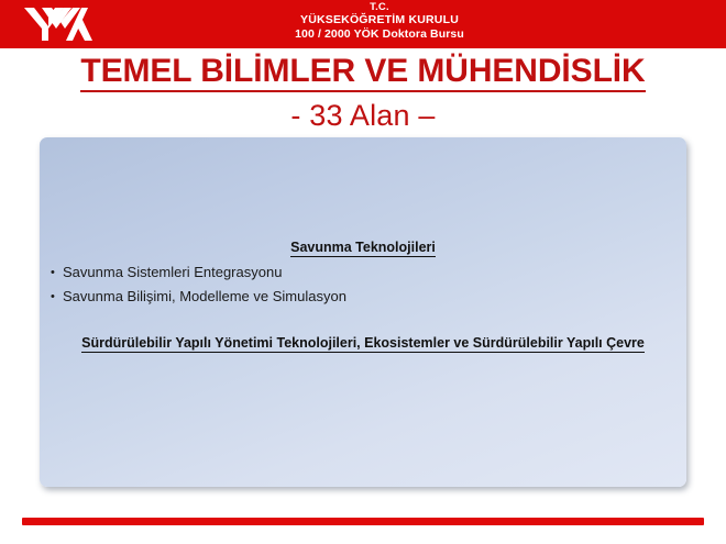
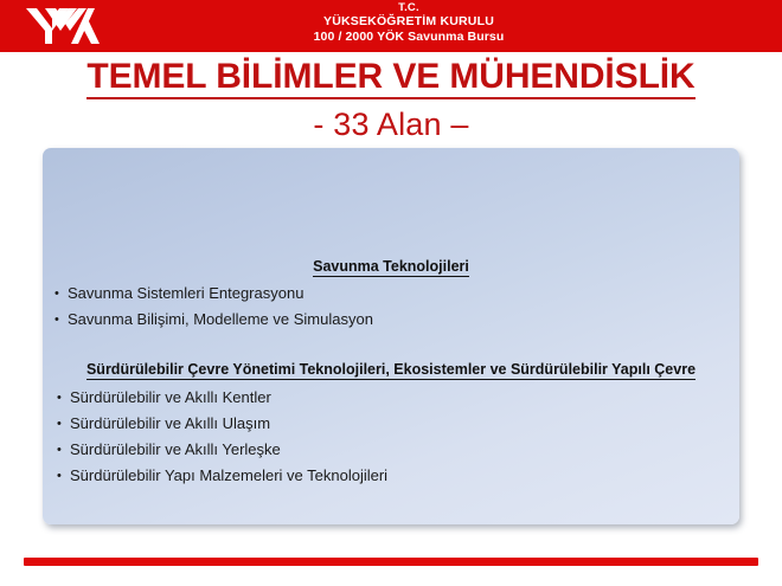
  T.C.
  YÜKSEKÖĞRETİM KURULU
- 100 / 2000 YÖK Doktora Bursu
+ 100 / 2000 YÖK Savunma Bursu
  TEMEL BİLİMLER VE MÜHENDİSLİK
  - 33 Alan –
  Savunma Teknolojileri
  Savunma Sistemleri Entegrasyonu
  Savunma Bilişimi, Modelleme ve Simulasyon
- Sürdürülebilir Yapılı Yönetimi Teknolojileri, Ekosistemler ve Sürdürülebilir Yapılı Çevre
+ Sürdürülebilir Çevre Yönetimi Teknolojileri, Ekosistemler ve Sürdürülebilir Yapılı Çevre
+ Sürdürülebilir ve Akıllı Kentler
+ Sürdürülebilir ve Akıllı Ulaşım
+ Sürdürülebilir ve Akıllı Yerleşke
+ Sürdürülebilir Yapı Malzemeleri ve Teknolojileri
